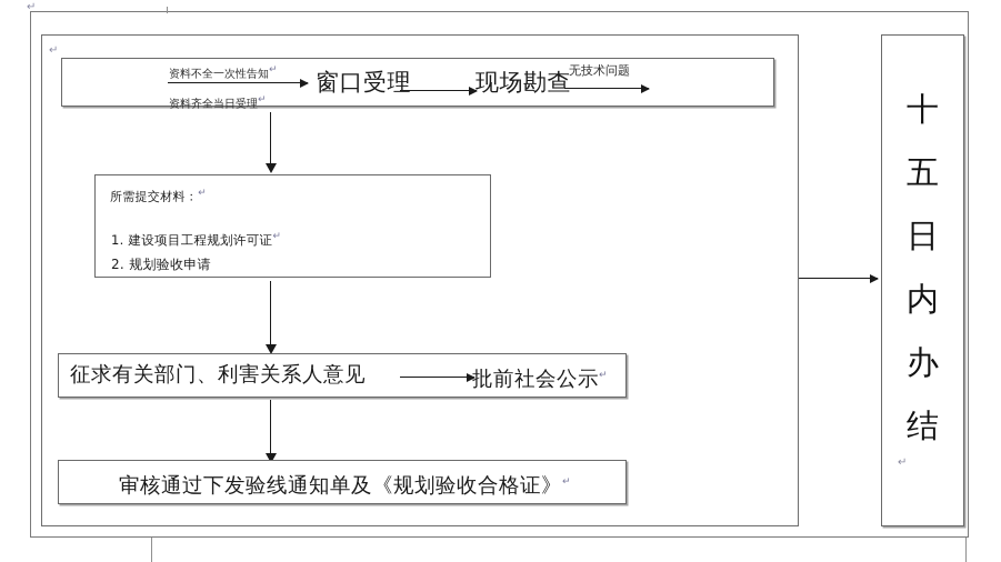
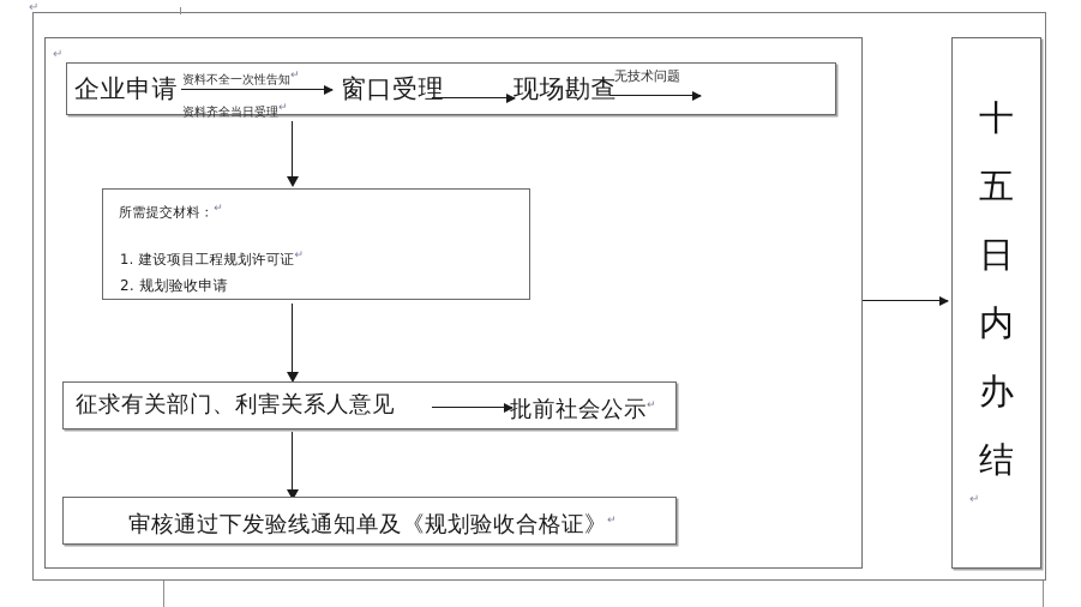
  ↵
  ↵
+ 企业申请
  窗口受理
  现场勘查
  资料不全一次性告知↵
  资料齐全当日受理↵
  无技术问题
  所需提交材料：↵
  1. 建设项目工程规划许可证↵
  2. 规划验收申请
  征求有关部门、利害关系人意见
  批前社会公示↵
  审核通过下发验线通知单及《规划验收合格证》↵
  十
  五
  日
  内
  办
  结
  ↵
